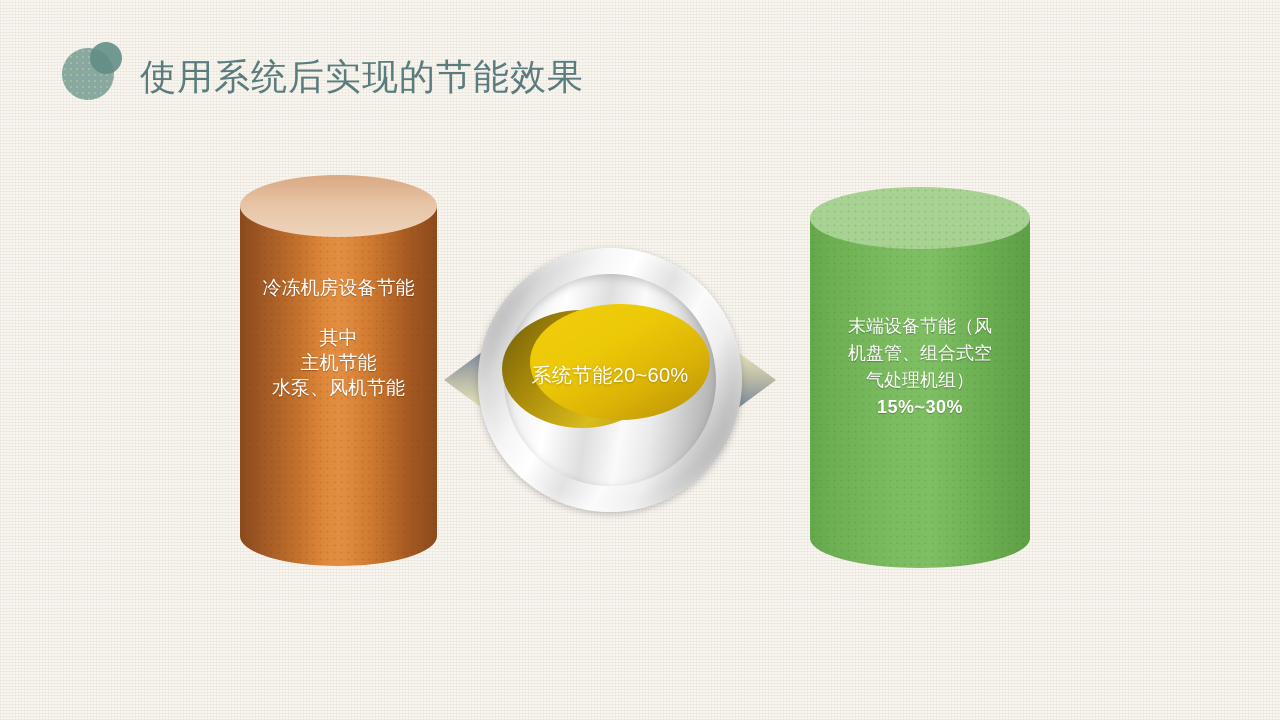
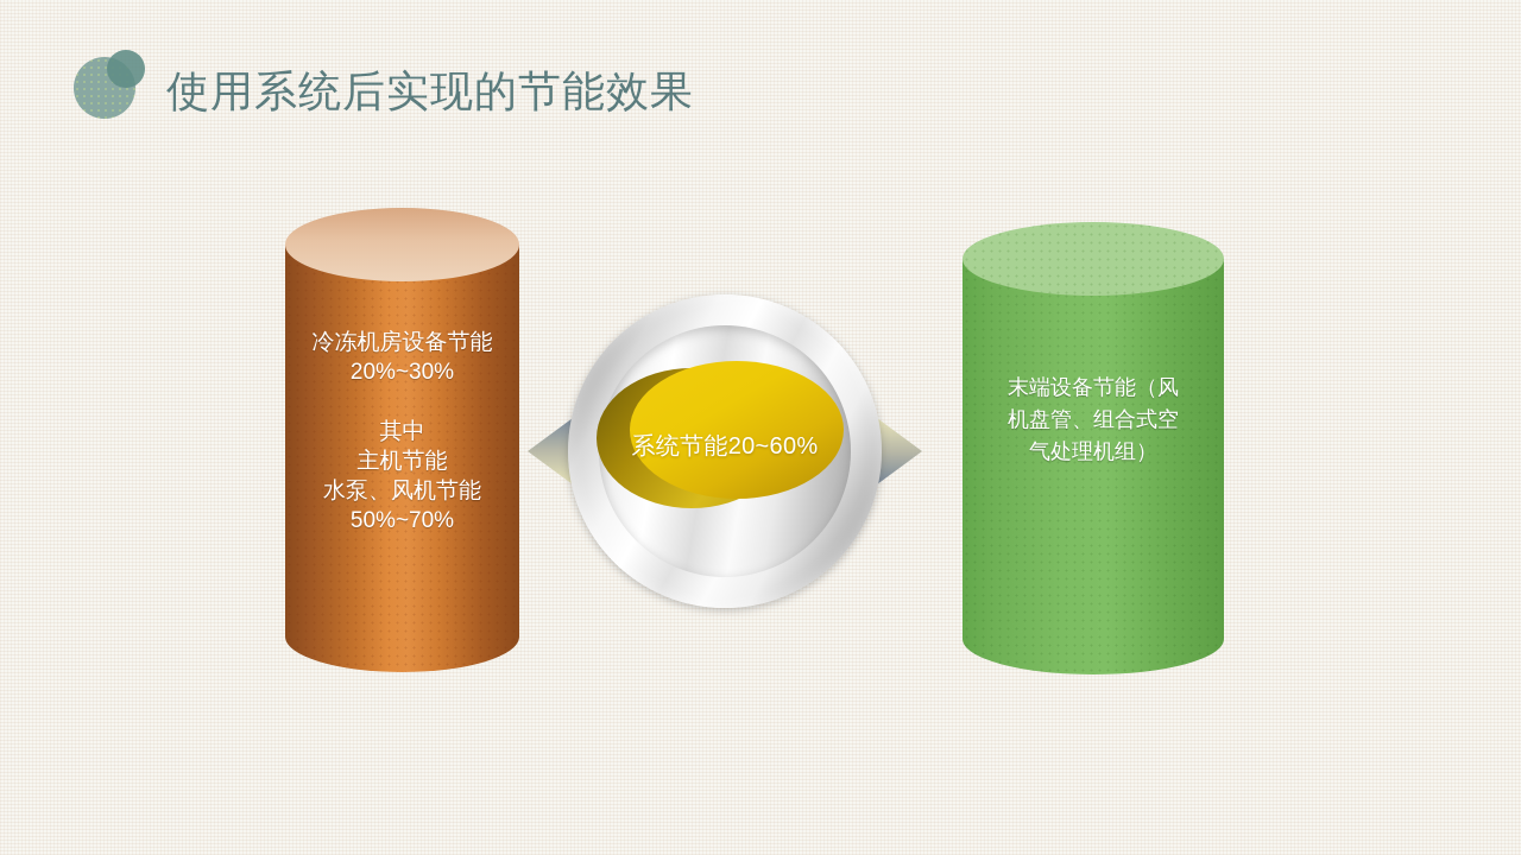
  使用系统后实现的节能效果
  冷冻机房设备节能
+ 20%~30%
  其中
  主机节能
  水泵、风机节能
+ 50%~70%
  末端设备节能（风
  机盘管、组合式空
  气处理机组）
- 15%~30%
  系统节能20~60%
